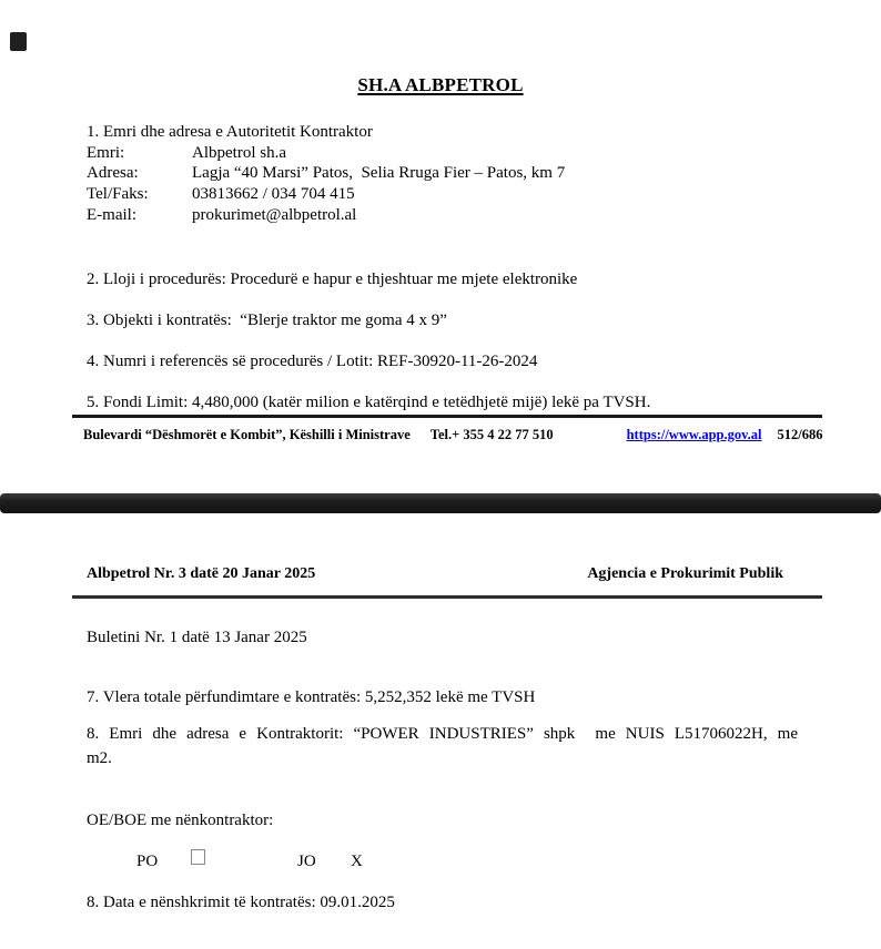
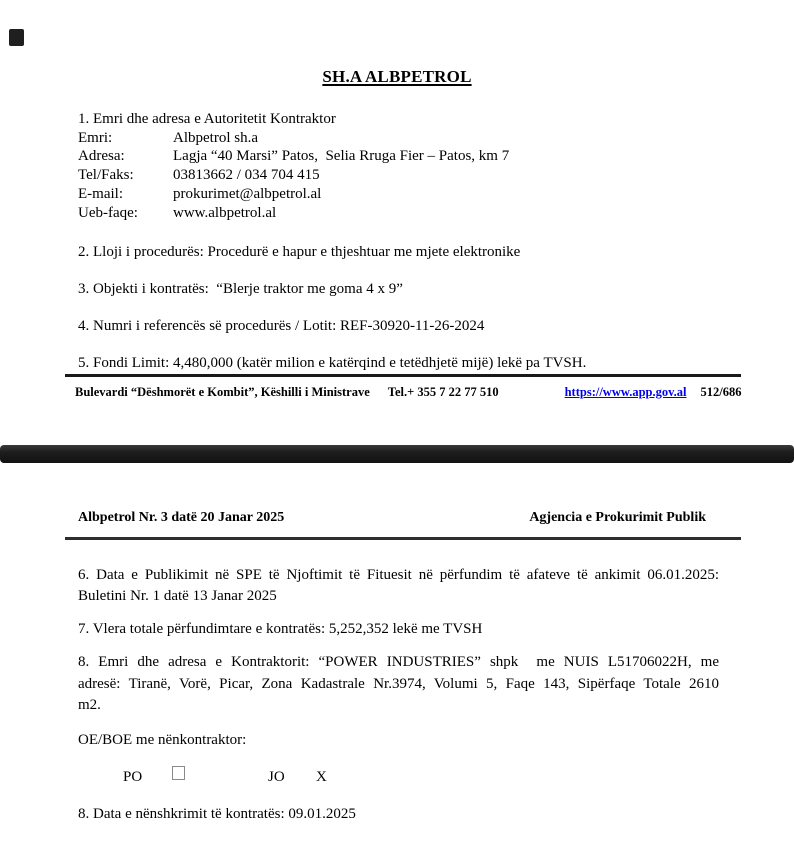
  SH.A ALBPETROL
  1. Emri dhe adresa e Autoritetit Kontraktor
  Emri: Albpetrol sh.a
  Adresa: Lagja “40 Marsi” Patos, Selia Rruga Fier – Patos, km 7
  Tel/Faks: 03813662 / 034 704 415
  E-mail: prokurimet@albpetrol.al
+ Ueb-faqe: www.albpetrol.al
  2. Lloji i procedurës: Procedurë e hapur e thjeshtuar me mjete elektronike
  3. Objekti i kontratës: “Blerje traktor me goma 4 x 9”
  4. Numri i referencës së procedurës / Lotit: REF-30920-11-26-2024
  5. Fondi Limit: 4,480,000 (katër milion e katërqind e tetëdhjetë mijë) lekë pa TVSH.
  Bulevardi “Dëshmorët e Kombit”, Këshilli i Ministrave
- Tel.+ 355 4 22 77 510
+ Tel.+ 355 7 22 77 510
  https://www.app.gov.al
  512/686
  Albpetrol Nr. 3 datë 20 Janar 2025
  Agjencia e Prokurimit Publik
+ 6. Data e Publikimit në SPE të Njoftimit të Fituesit në përfundim të afateve të ankimit 06.01.2025:
  Buletini Nr. 1 datë 13 Janar 2025
  7. Vlera totale përfundimtare e kontratës: 5,252,352 lekë me TVSH
  8. Emri dhe adresa e Kontraktorit: “POWER INDUSTRIES” shpk me NUIS L51706022H, me
+ adresë: Tiranë, Vorë, Picar, Zona Kadastrale Nr.3974, Volumi 5, Faqe 143, Sipërfaqe Totale 2610
  m2.
  OE/BOE me nënkontraktor:
  PO
  JO
  X
  8. Data e nënshkrimit të kontratës: 09.01.2025
